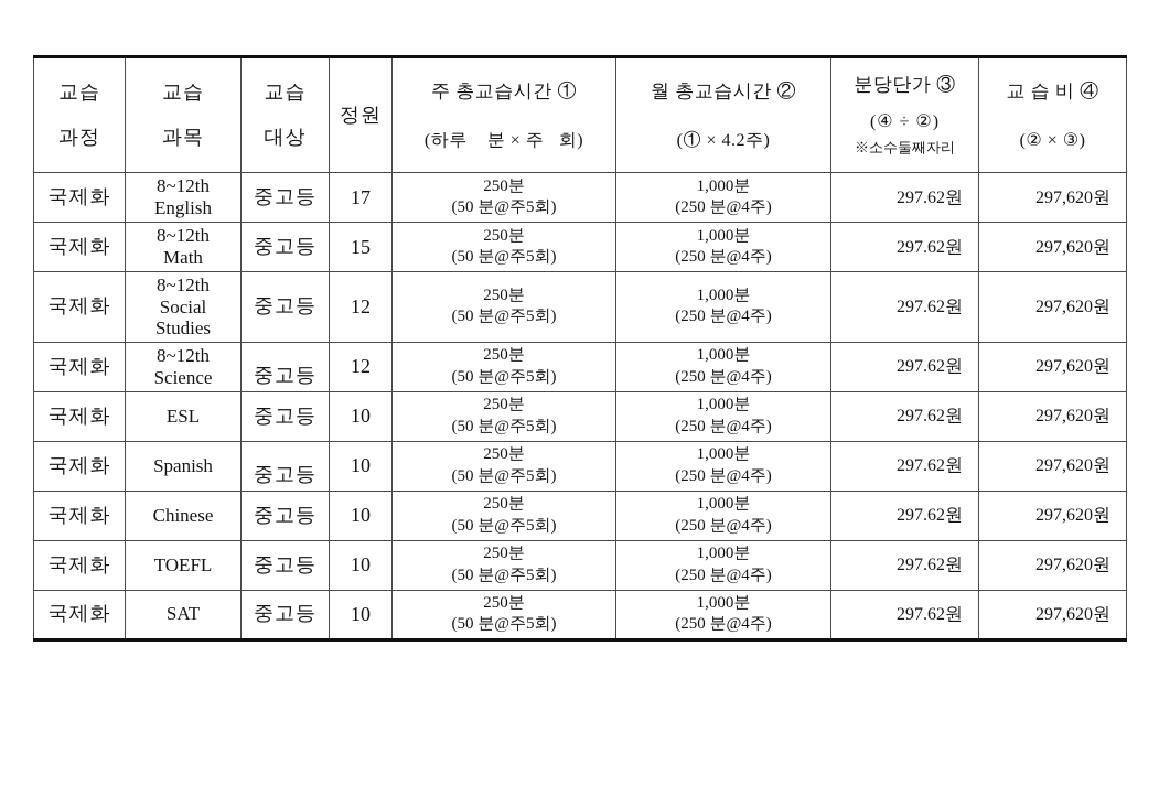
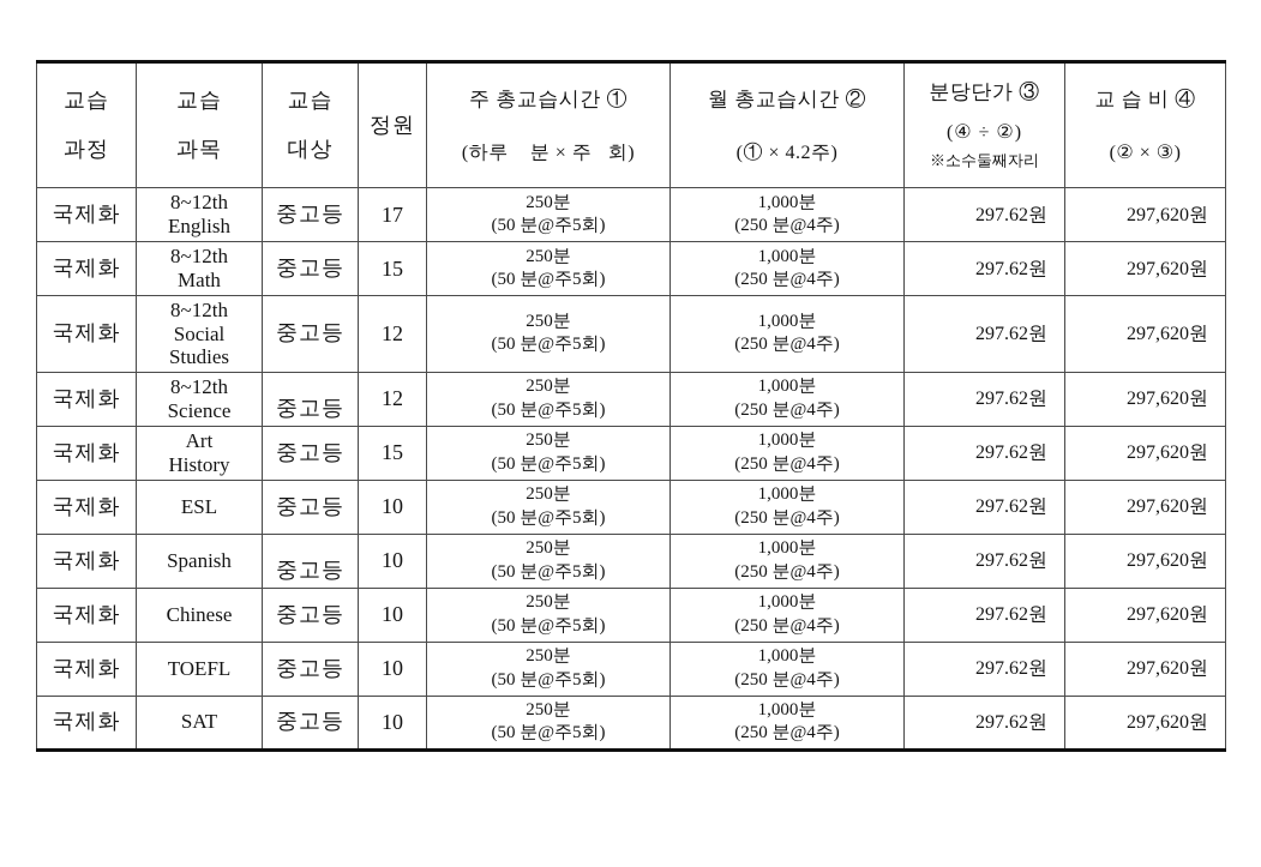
  교습 과정	교습 과목	교습 대상	정원	주 총교습시간 ① (하루 분 × 주 회)	월 총교습시간 ② (① × 4.2주)	분당단가 ③ (④ ÷ ②) ※소수둘째자리	교 습 비 ④ (② × ③)
  국제화	8~12th English	중고등	17	250분 (50 분@주5회)	1,000분 (250 분@4주)	297.62원	297,620원
  국제화	8~12th Math	중고등	15	250분 (50 분@주5회)	1,000분 (250 분@4주)	297.62원	297,620원
  국제화	8~12th Social Studies	중고등	12	250분 (50 분@주5회)	1,000분 (250 분@4주)	297.62원	297,620원
  국제화	8~12th Science	중고등	12	250분 (50 분@주5회)	1,000분 (250 분@4주)	297.62원	297,620원
+ 국제화	Art History	중고등	15	250분 (50 분@주5회)	1,000분 (250 분@4주)	297.62원	297,620원
  국제화	ESL	중고등	10	250분 (50 분@주5회)	1,000분 (250 분@4주)	297.62원	297,620원
  국제화	Spanish	중고등	10	250분 (50 분@주5회)	1,000분 (250 분@4주)	297.62원	297,620원
  국제화	Chinese	중고등	10	250분 (50 분@주5회)	1,000분 (250 분@4주)	297.62원	297,620원
  국제화	TOEFL	중고등	10	250분 (50 분@주5회)	1,000분 (250 분@4주)	297.62원	297,620원
  국제화	SAT	중고등	10	250분 (50 분@주5회)	1,000분 (250 분@4주)	297.62원	297,620원
